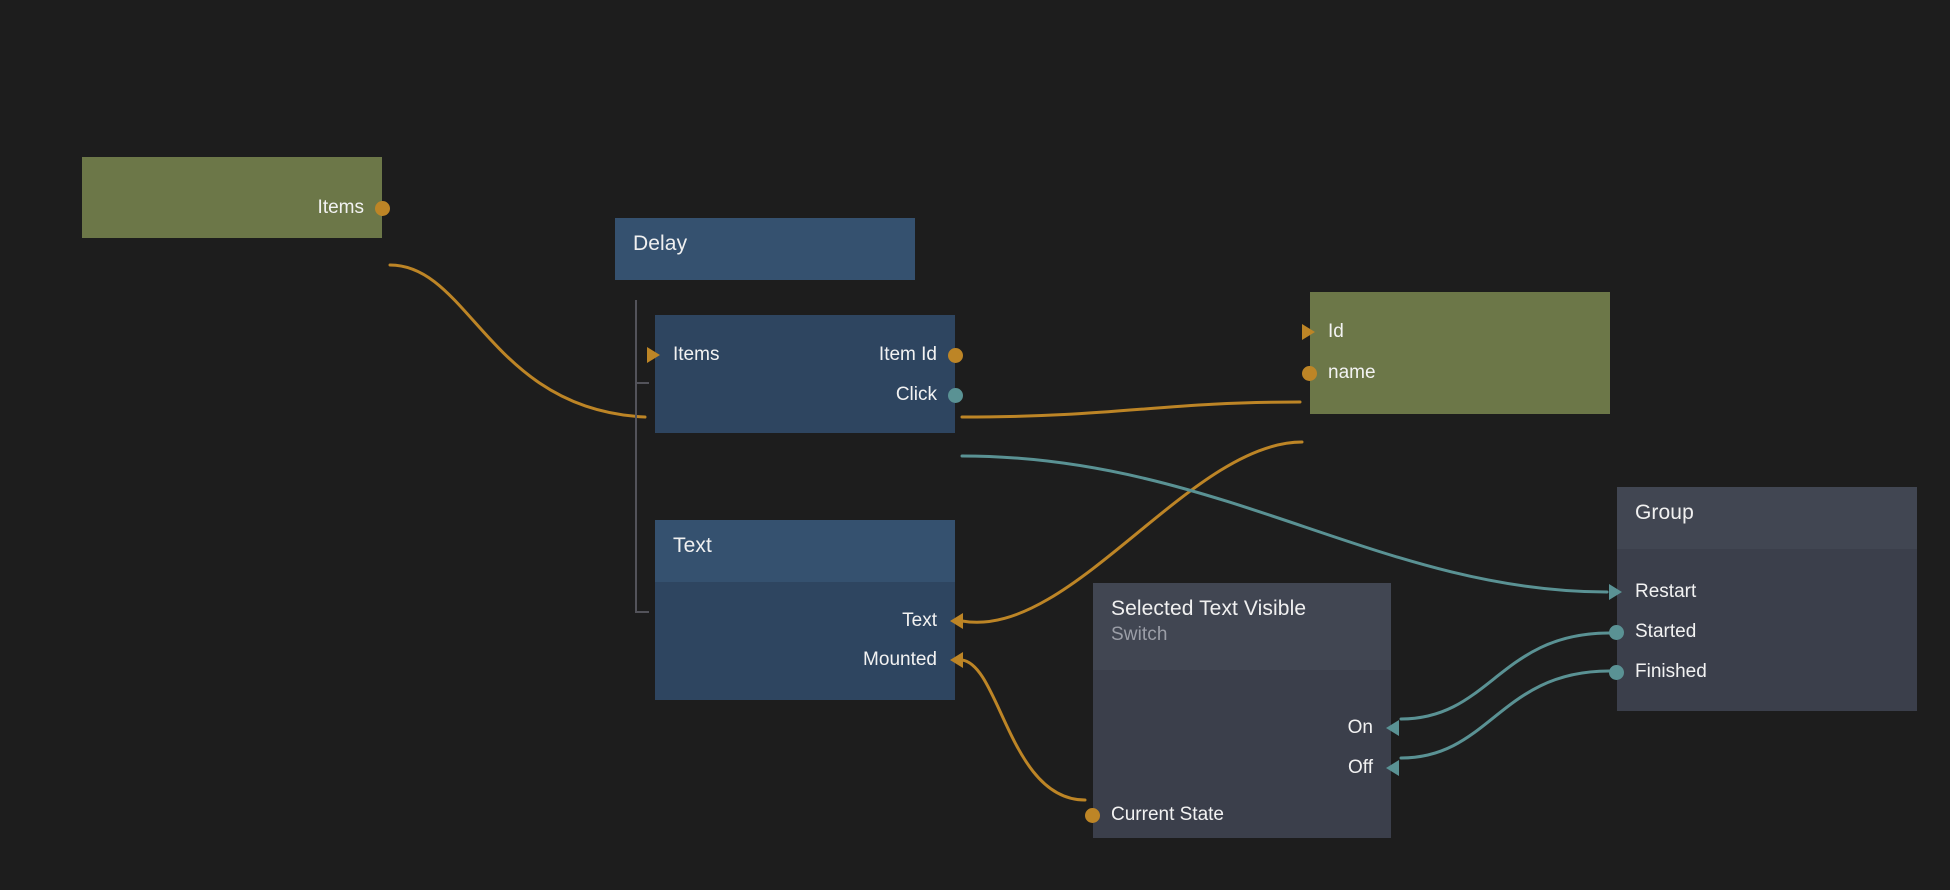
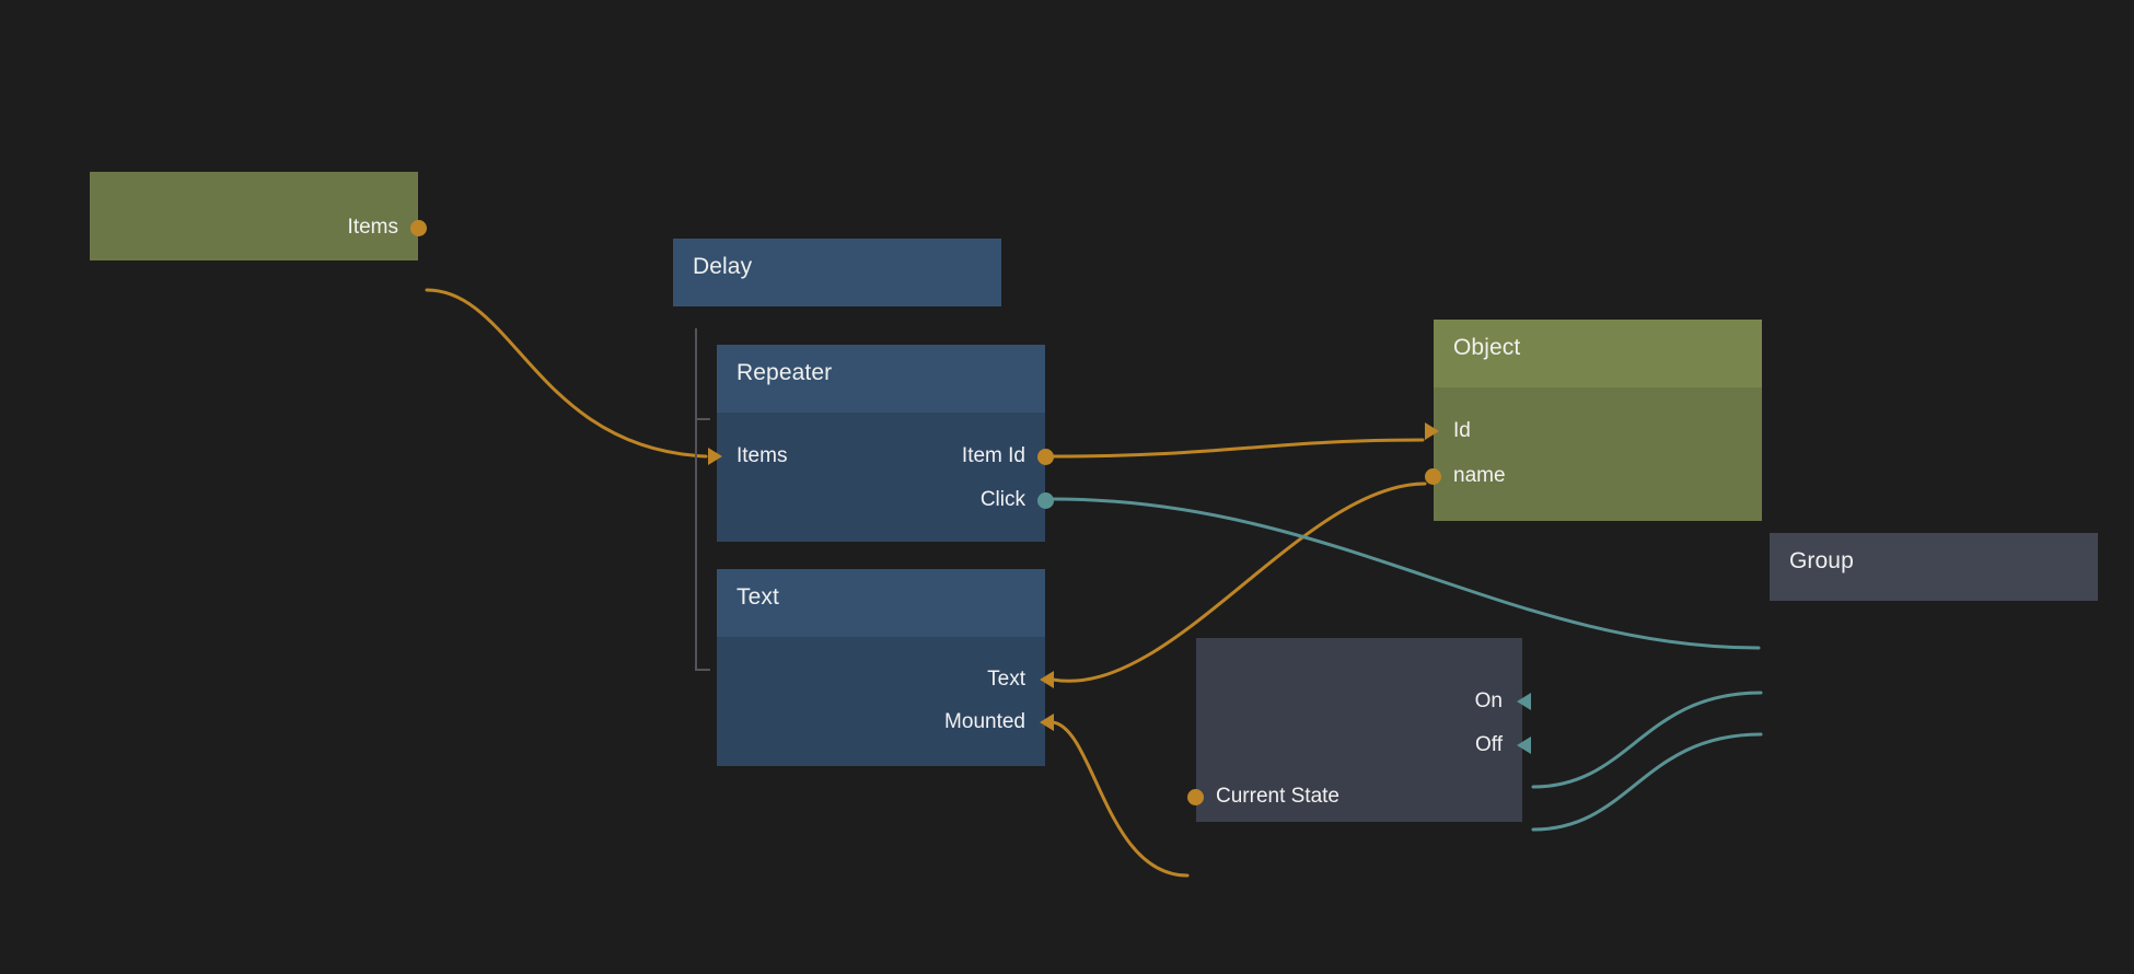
  Items
  Delay
+ Repeater
  Items
  Item Id
  Click
  Text
  Text
  Mounted
+ Object
  Id
  name
  Group
- Restart
- Started
- Finished
- Selected Text Visible
- Switch
  On
  Off
  Current State
